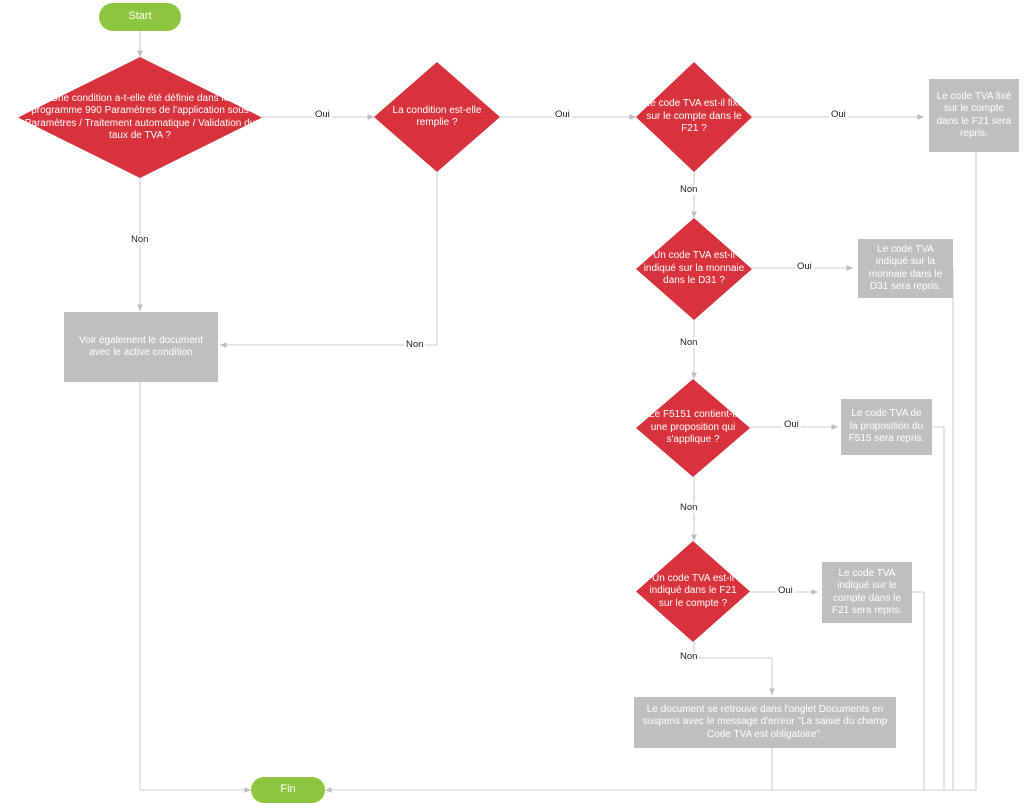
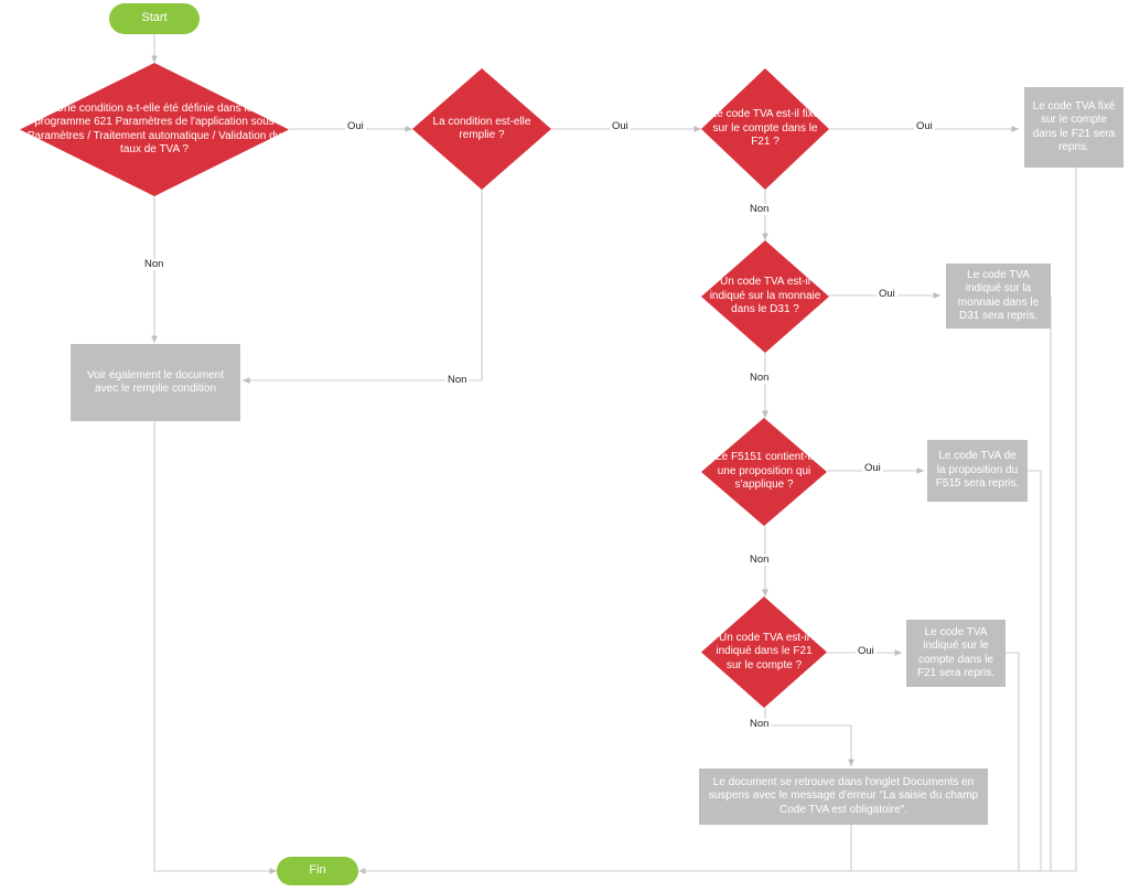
  Start
- Une condition a-t-elle été définie dans le programme 990 Paramètres de l'application sous Paramètres / Traitement automatique / Validation du taux de TVA ?
+ Une condition a-t-elle été définie dans le programme 621 Paramètres de l'application sous Paramètres / Traitement automatique / Validation du taux de TVA ?
  La condition est-elle remplie ?
  Le code TVA est-il fixé sur le compte dans le F21 ?
  Un code TVA est-il indiqué sur la monnaie dans le D31 ?
  Le F5151 contient-il une proposition qui s'applique ?
  Un code TVA est-il indiqué dans le F21 sur le compte ?
- Voir également le document avec le active condition
+ Voir également le document avec le remplie condition
  Le code TVA fixé sur le compte dans le F21 sera repris.
  Le code TVA indiqué sur la monnaie dans le D31 sera repris.
  Le code TVA de la proposition du F515 sera repris.
  Le code TVA indiqué sur le compte dans le F21 sera repris.
  Le document se retrouve dans l'onglet Documents en suspens avec le message d'erreur "La saisie du champ Code TVA est obligatoire".
  Fin
  Oui
  Non
  Oui
  Non
  Oui
  Non
  Oui
  Non
  Oui
  Non
  Oui
  Non
